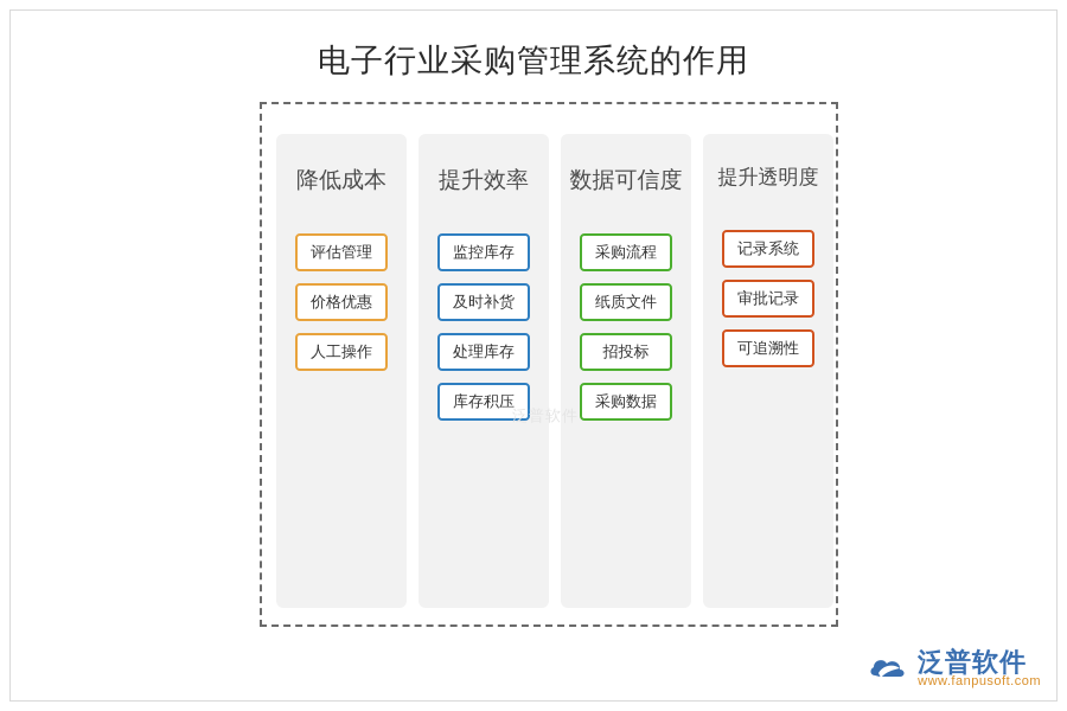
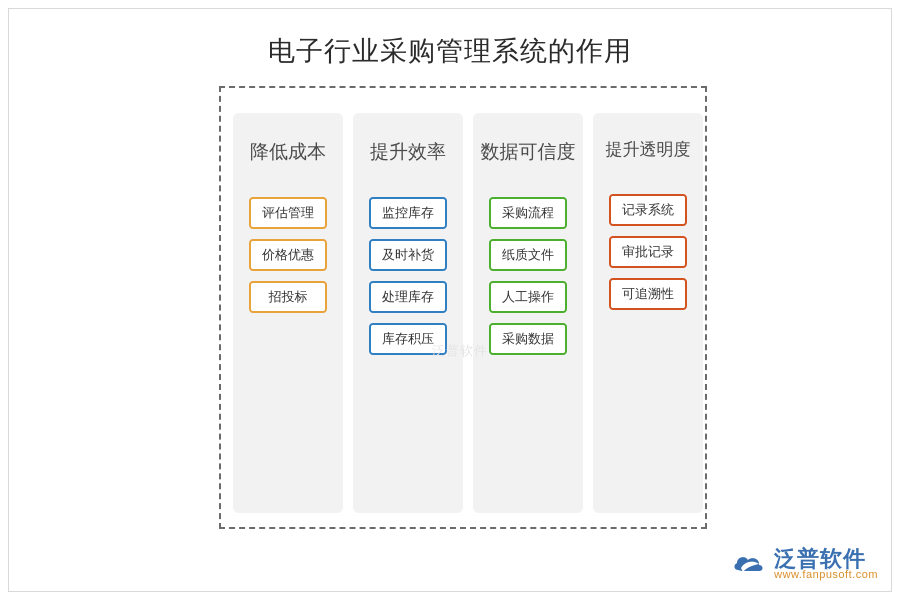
  电子行业采购管理系统的作用
  降低成本
  评估管理
  价格优惠
- 人工操作
+ 招投标
  提升效率
  监控库存
  及时补货
  处理库存
  库存积压
  数据可信度
  采购流程
  纸质文件
- 招投标
+ 人工操作
  采购数据
  提升透明度
  记录系统
  审批记录
  可追溯性
  泛普软件
  泛普软件
  www.fanpusoft.com
